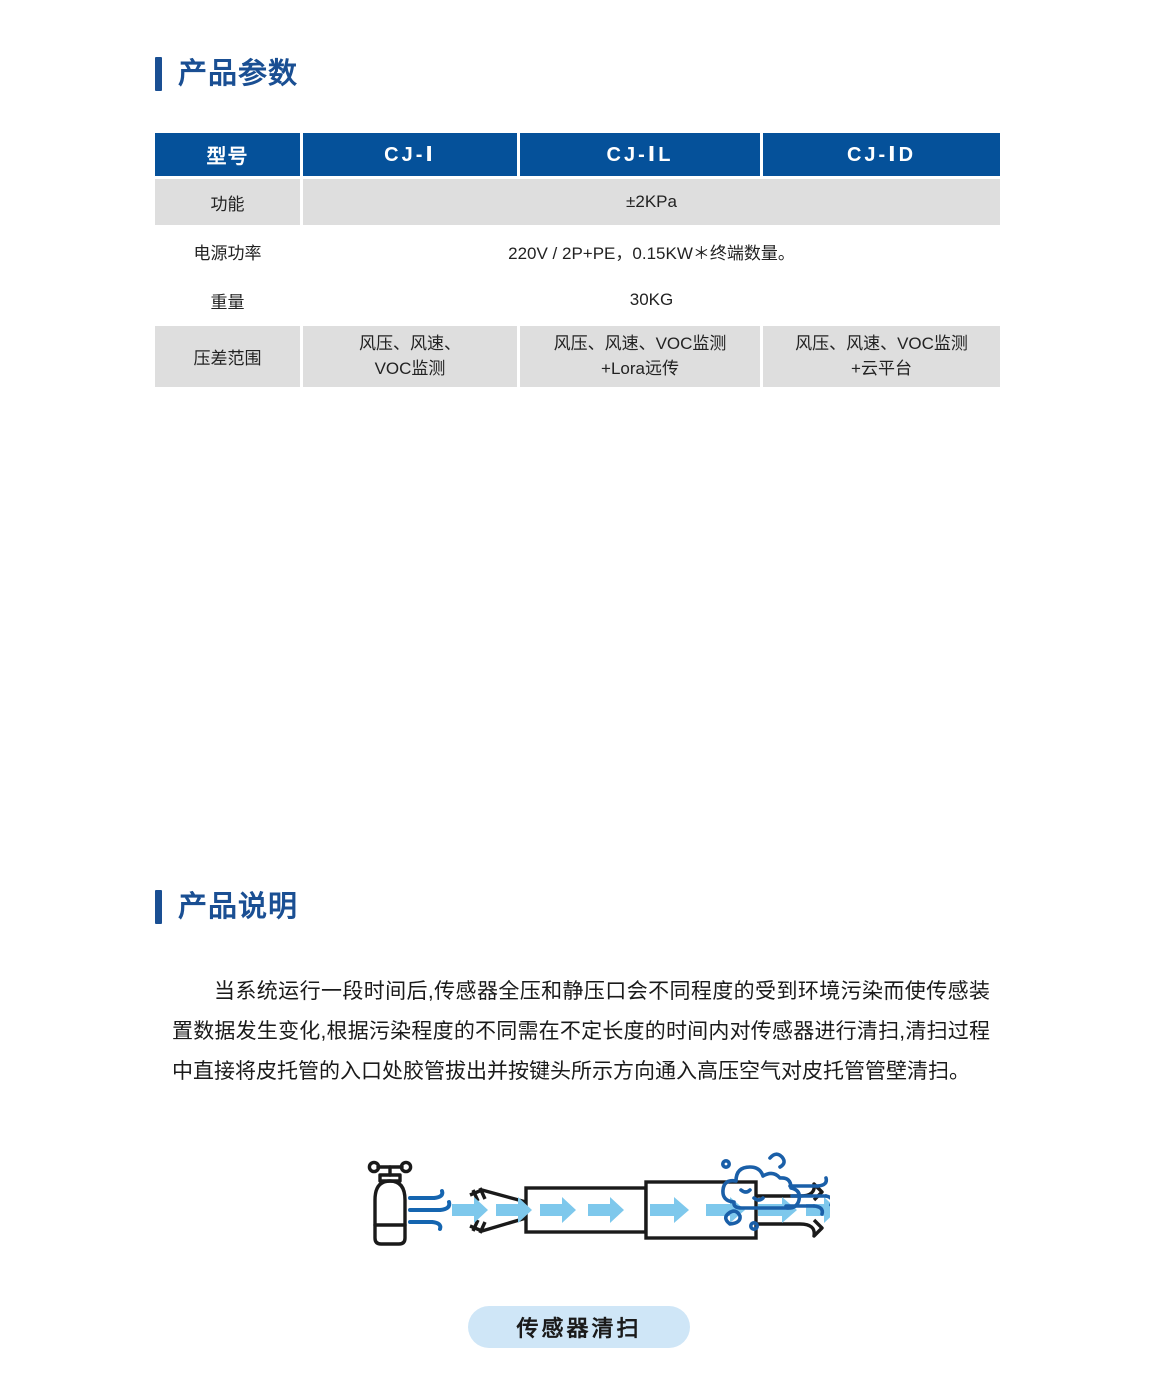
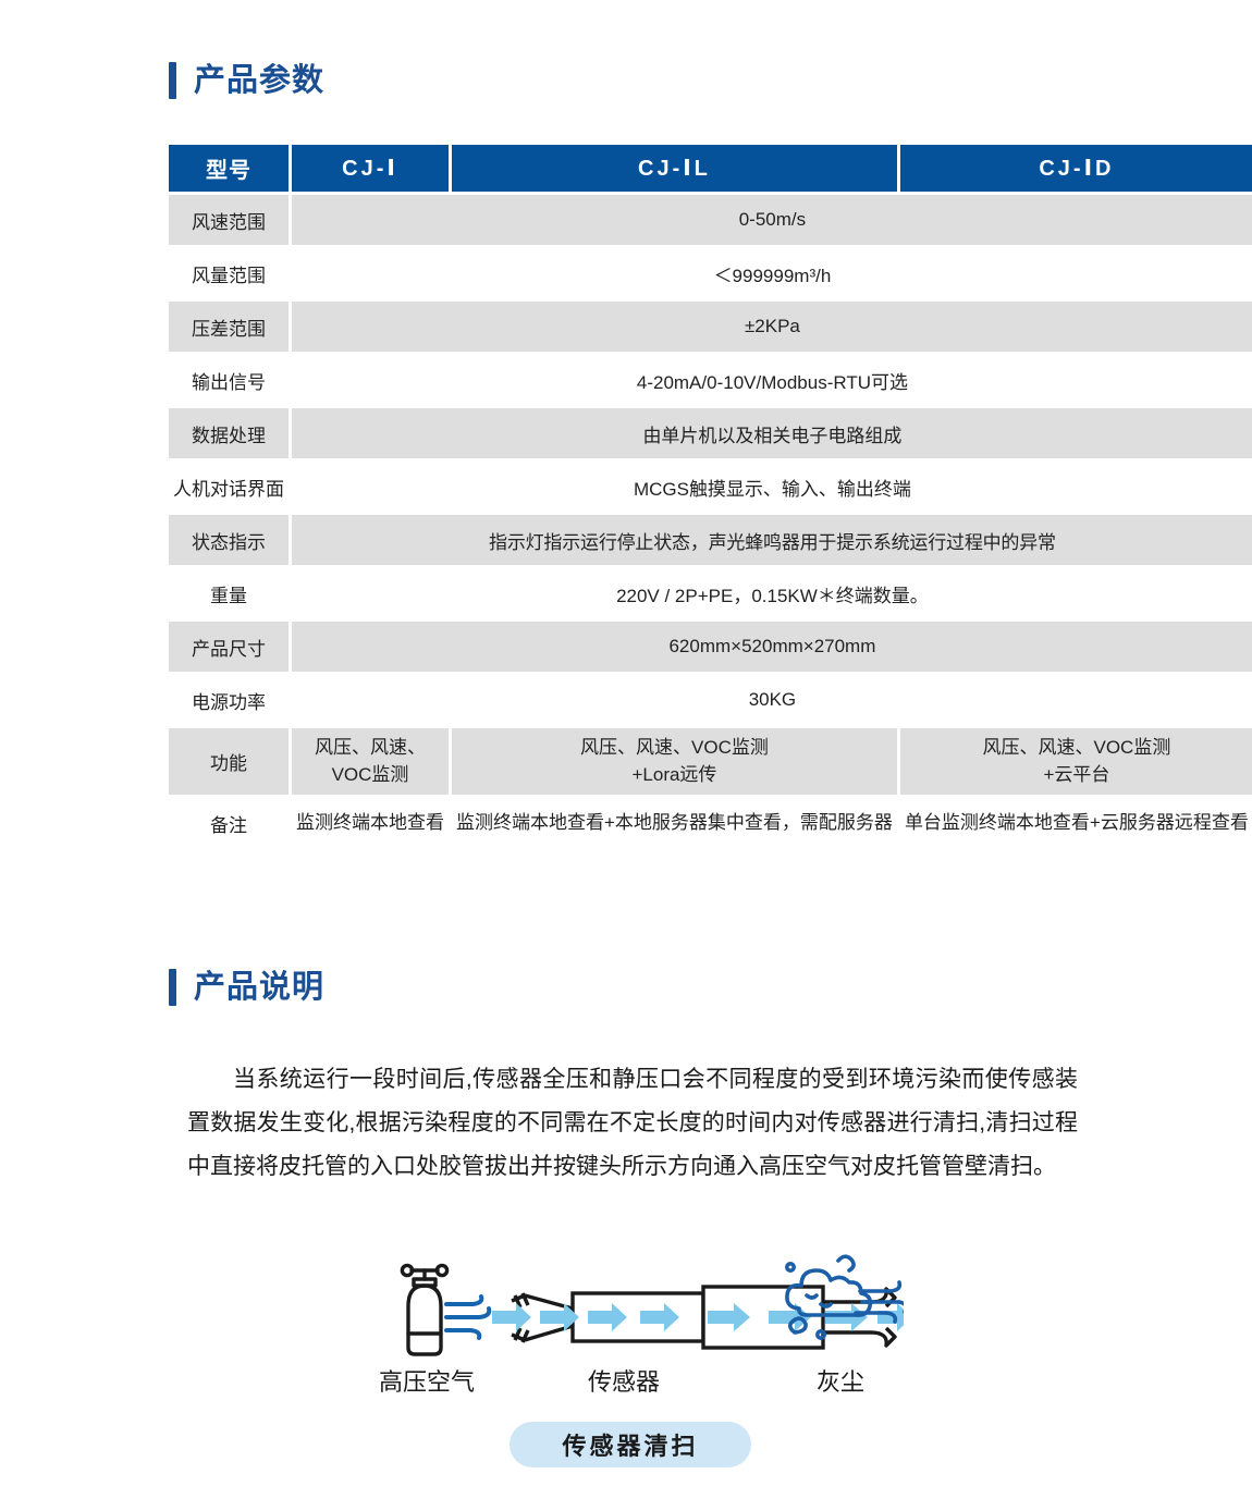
  产品参数
  型号	CJ-Ⅰ	CJ-ⅠL	CJ-ⅠD
+ 风速范围	0-50m/s
+ 风量范围	＜999999m³/h
- 功能	±2KPa
+ 压差范围	±2KPa
+ 输出信号	4-20mA/0-10V/Modbus-RTU可选
+ 数据处理	由单片机以及相关电子电路组成
+ 人机对话界面	MCGS触摸显示、输入、输出终端
+ 状态指示	指示灯指示运行停止状态，声光蜂鸣器用于提示系统运行过程中的异常
- 电源功率	220V / 2P+PE，0.15KW＊终端数量。
+ 重量	220V / 2P+PE，0.15KW＊终端数量。
+ 产品尺寸	620mm×520mm×270mm
- 重量	30KG
+ 电源功率	30KG
- 压差范围	风压、风速、VOC监测	风压、风速、VOC监测+Lora远传	风压、风速、VOC监测+云平台
+ 功能	风压、风速、VOC监测	风压、风速、VOC监测+Lora远传	风压、风速、VOC监测+云平台
+ 备注	监测终端本地查看	监测终端本地查看+本地服务器集中查看，需配服务器	单台监测终端本地查看+云服务器远程查看
  产品说明
  当系统运行一段时间后,传感器全压和静压口会不同程度的受到环境污染而使传感装置数据发生变化,根据污染程度的不同需在不定长度的时间内对传感器进行清扫,清扫过程中直接将皮托管的入口处胶管拔出并按键头所示方向通入高压空气对皮托管管壁清扫。
+ 高压空气
+ 传感器
+ 灰尘
  传感器清扫
